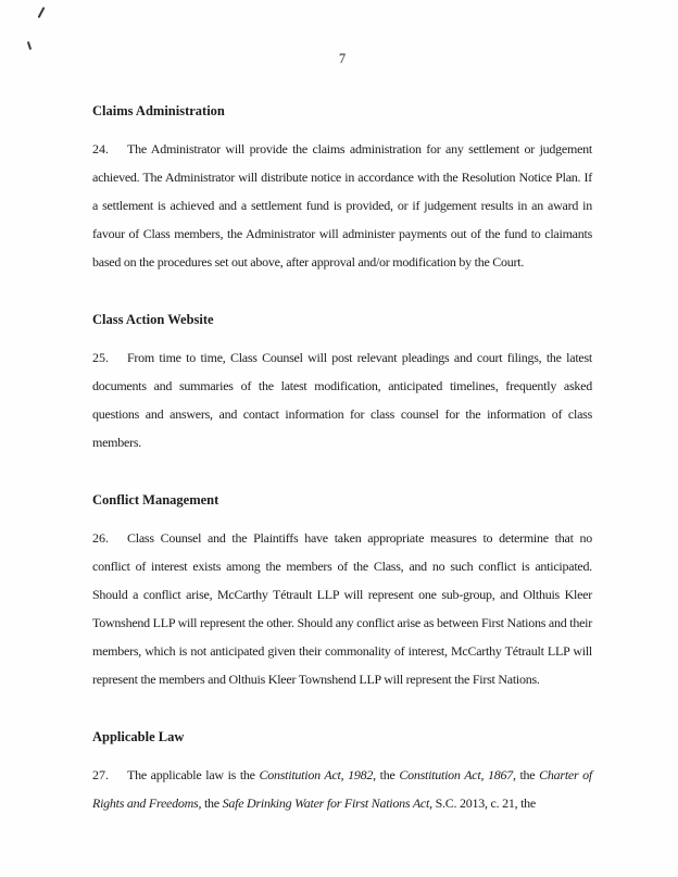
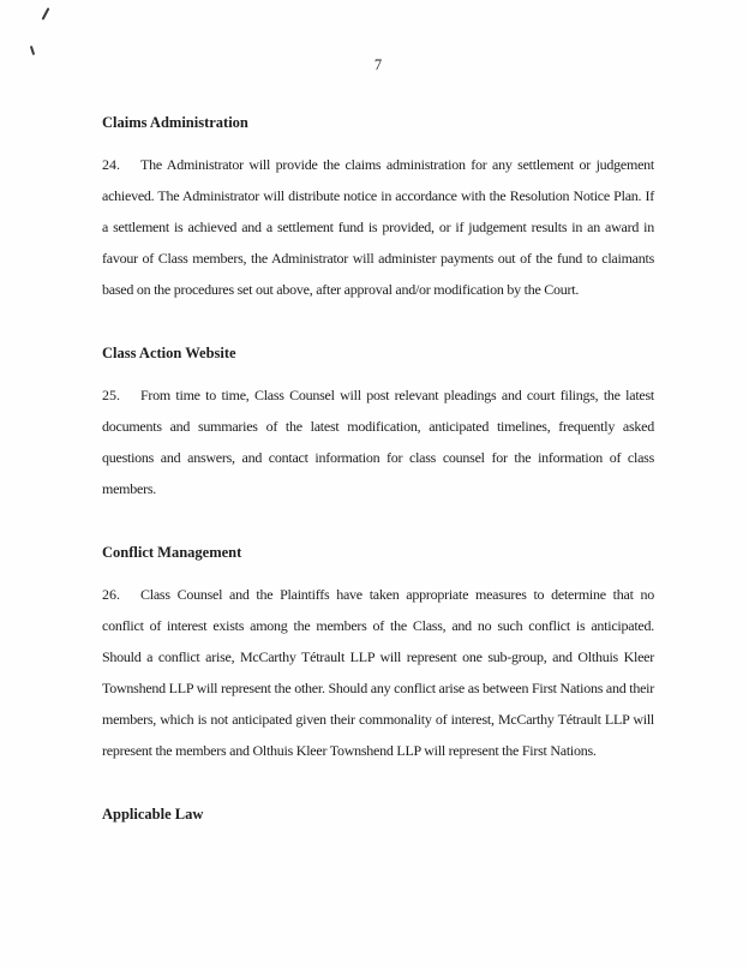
  7
  Claims Administration
  24. The Administrator will provide the claims administration for any settlement or judgement achieved. The Administrator will distribute notice in accordance with the Resolution Notice Plan. If a settlement is achieved and a settlement fund is provided, or if judgement results in an award in favour of Class members, the Administrator will administer payments out of the fund to claimants based on the procedures set out above, after approval and/or modification by the Court.
  Class Action Website
  25. From time to time, Class Counsel will post relevant pleadings and court filings, the latest documents and summaries of the latest modification, anticipated timelines, frequently asked questions and answers, and contact information for class counsel for the information of class members.
  Conflict Management
  26. Class Counsel and the Plaintiffs have taken appropriate measures to determine that no conflict of interest exists among the members of the Class, and no such conflict is anticipated. Should a conflict arise, McCarthy Tétrault LLP will represent one sub-group, and Olthuis Kleer Townshend LLP will represent the other. Should any conflict arise as between First Nations and their members, which is not anticipated given their commonality of interest, McCarthy Tétrault LLP will represent the members and Olthuis Kleer Townshend LLP will represent the First Nations.
  Applicable Law
- 27. The applicable law is the Constitution Act, 1982, the Constitution Act, 1867, the Charter of Rights and Freedoms, the Safe Drinking Water for First Nations Act, S.C. 2013, c. 21, the
